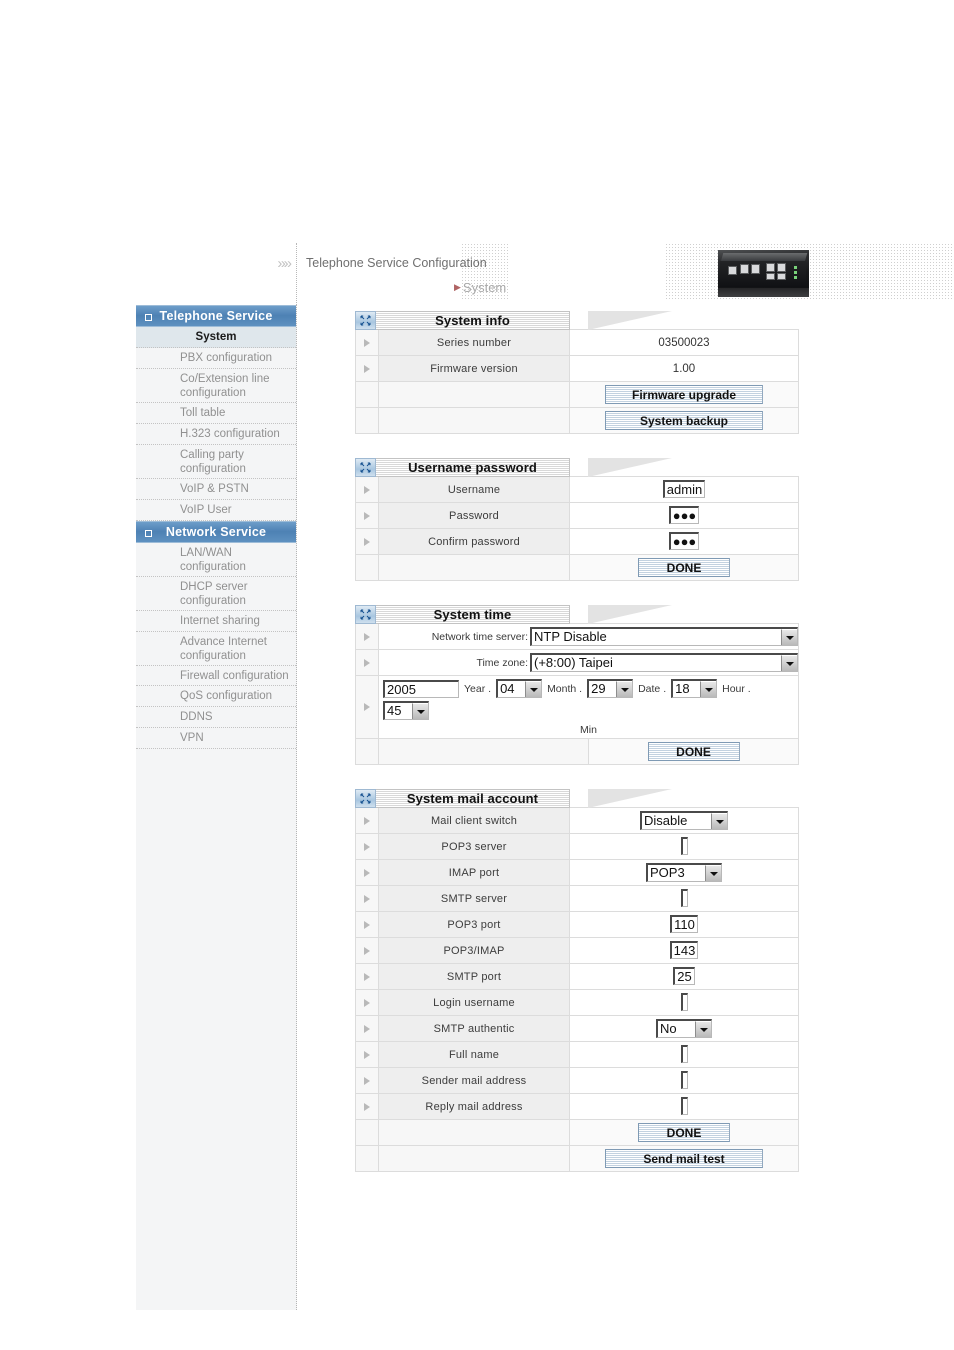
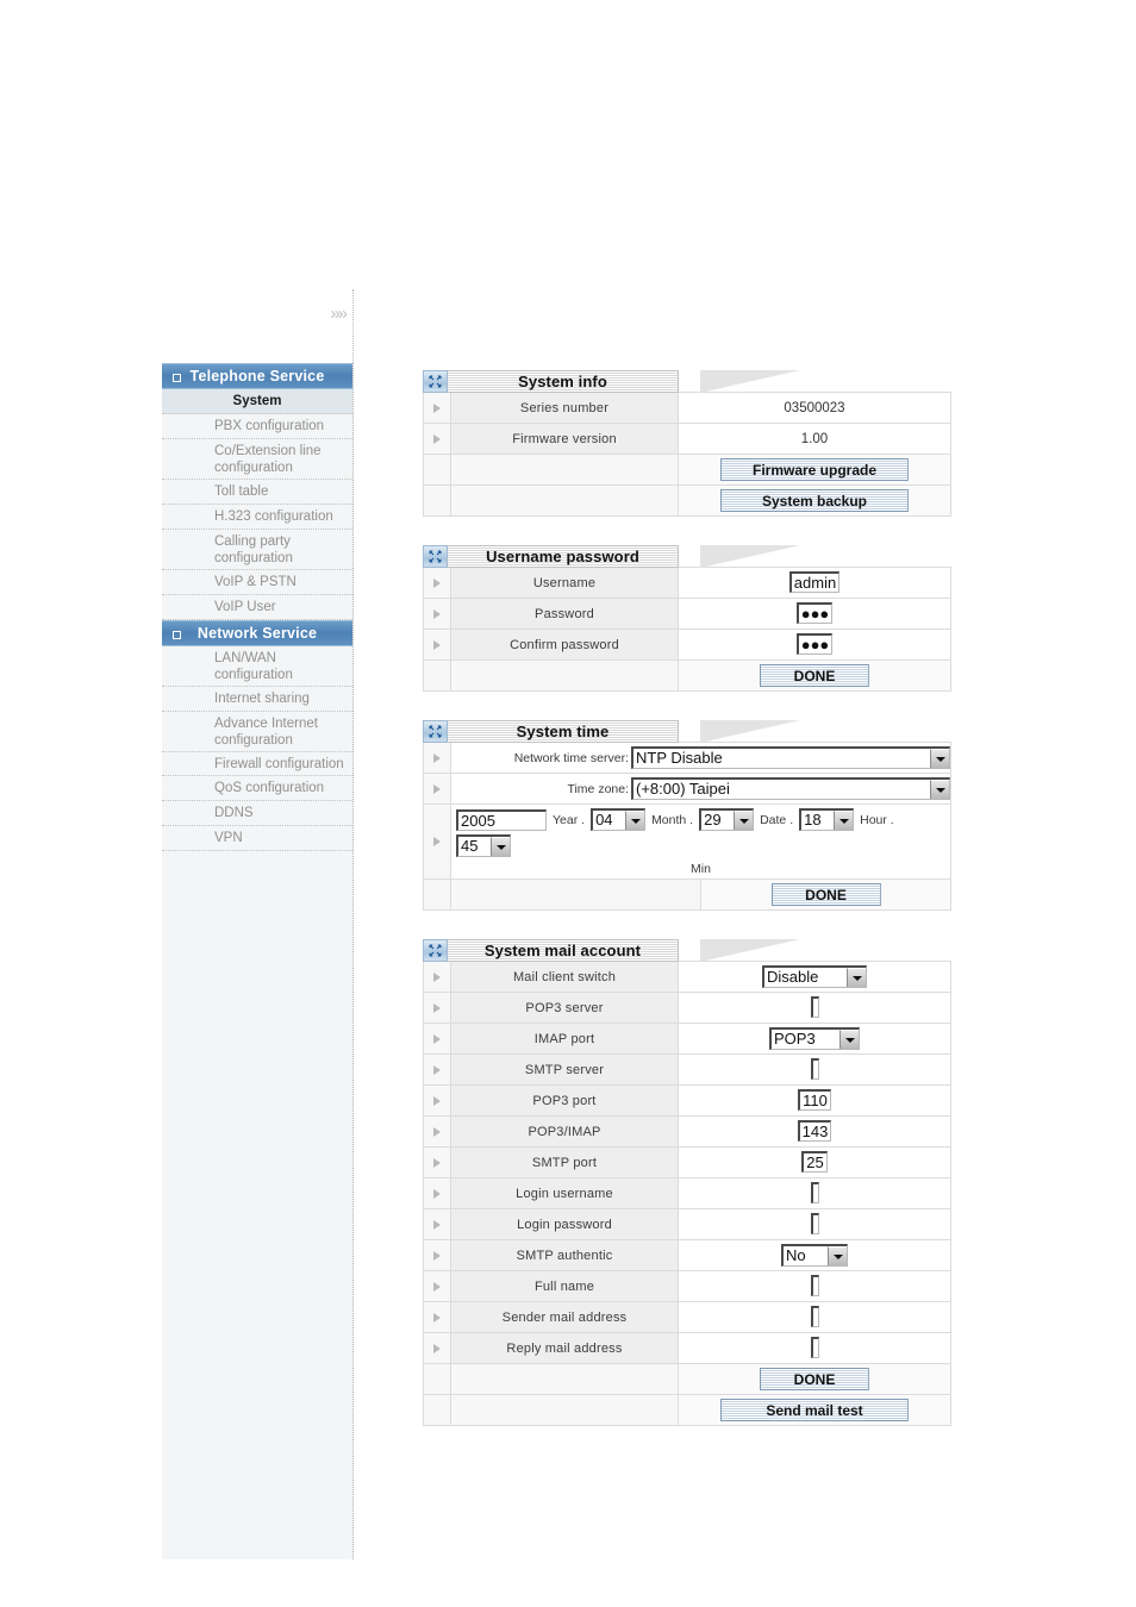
  »»
- Telephone Service Configuration
- ▶ System
  Telephone Service
  System
  PBX configuration
  Co/Extension line configuration
  Toll table
  H.323 configuration
  Calling party configuration
  VoIP & PSTN
  VoIP User
  Network Service
  LAN/WAN configuration
- DHCP server configuration
  Internet sharing
  Advance Internet configuration
  Firewall configuration
  QoS configuration
  DDNS
  VPN
  System info
  	Series number	03500023
  	Firmware version	1.00
  		Firmware upgrade
  		System backup
  Username password
  	Username	admin
  	Password	●●●
  	Confirm password	●●●
  		DONE
  System time
  	Network time server: NTP Disable
  	Time zone: (+8:00) Taipei
  	2005 Year . 04 Month . 29 Date . 18 Hour . 45 Min
  		DONE
  System mail account
  	Mail client switch	Disable
  	POP3 server
  	IMAP port	POP3
  	SMTP server
  	POP3 port	110
  	POP3/IMAP	143
  	SMTP port	25
  	Login username
+ 	Login password
  	SMTP authentic	No
  	Full name
  	Sender mail address
  	Reply mail address
  		DONE
  		Send mail test
